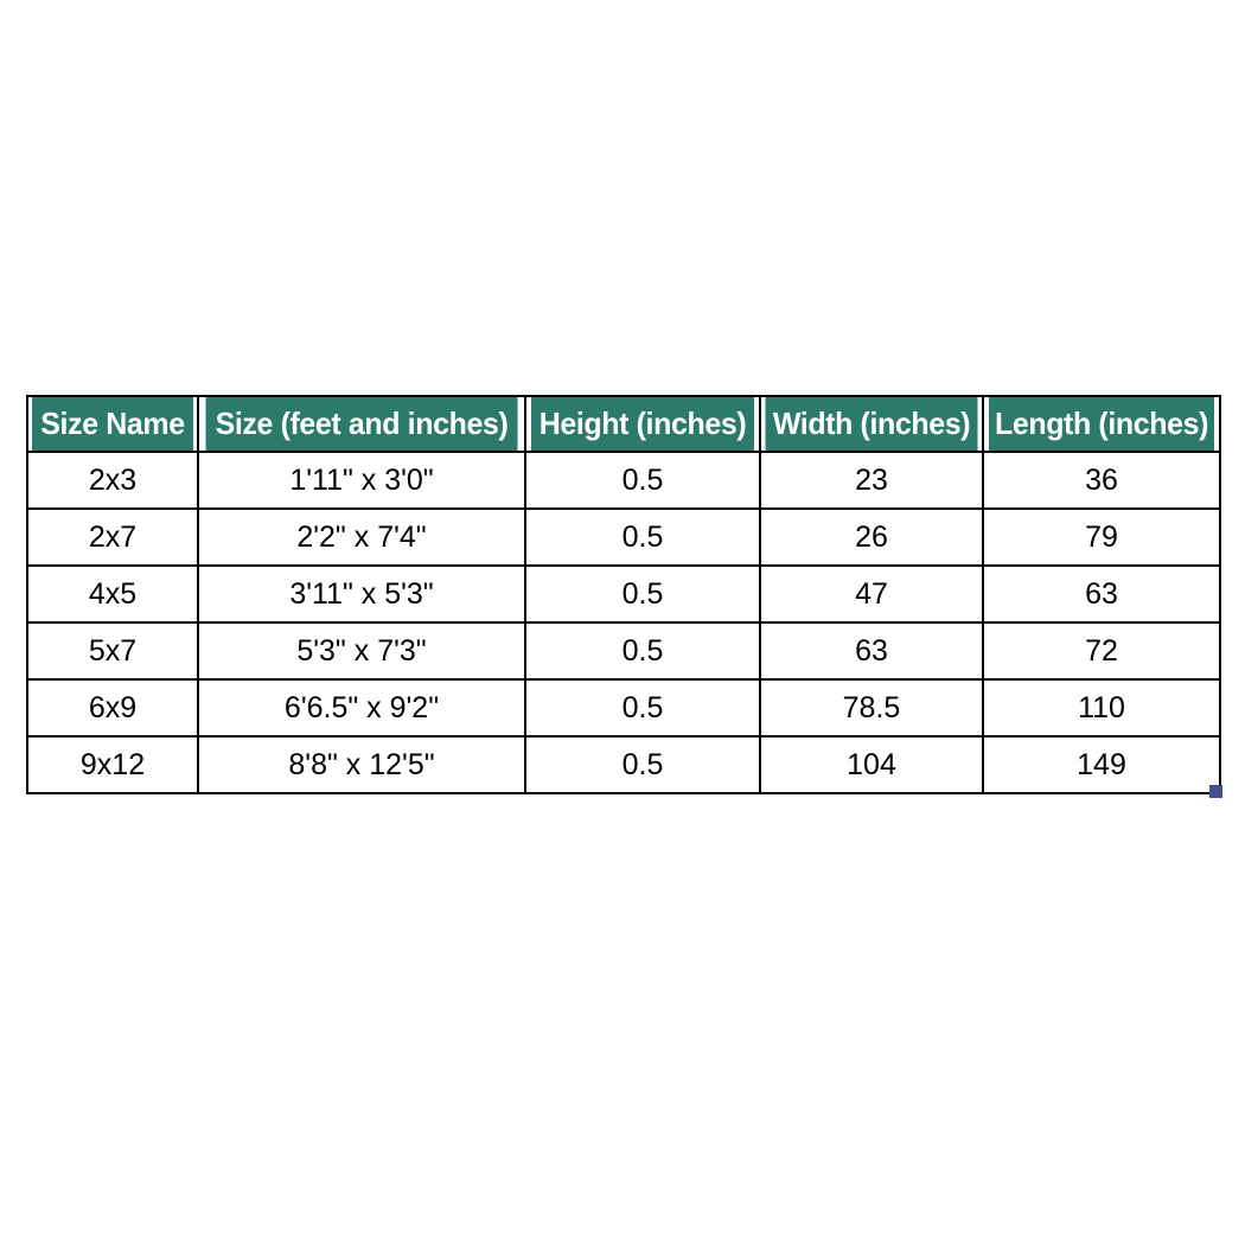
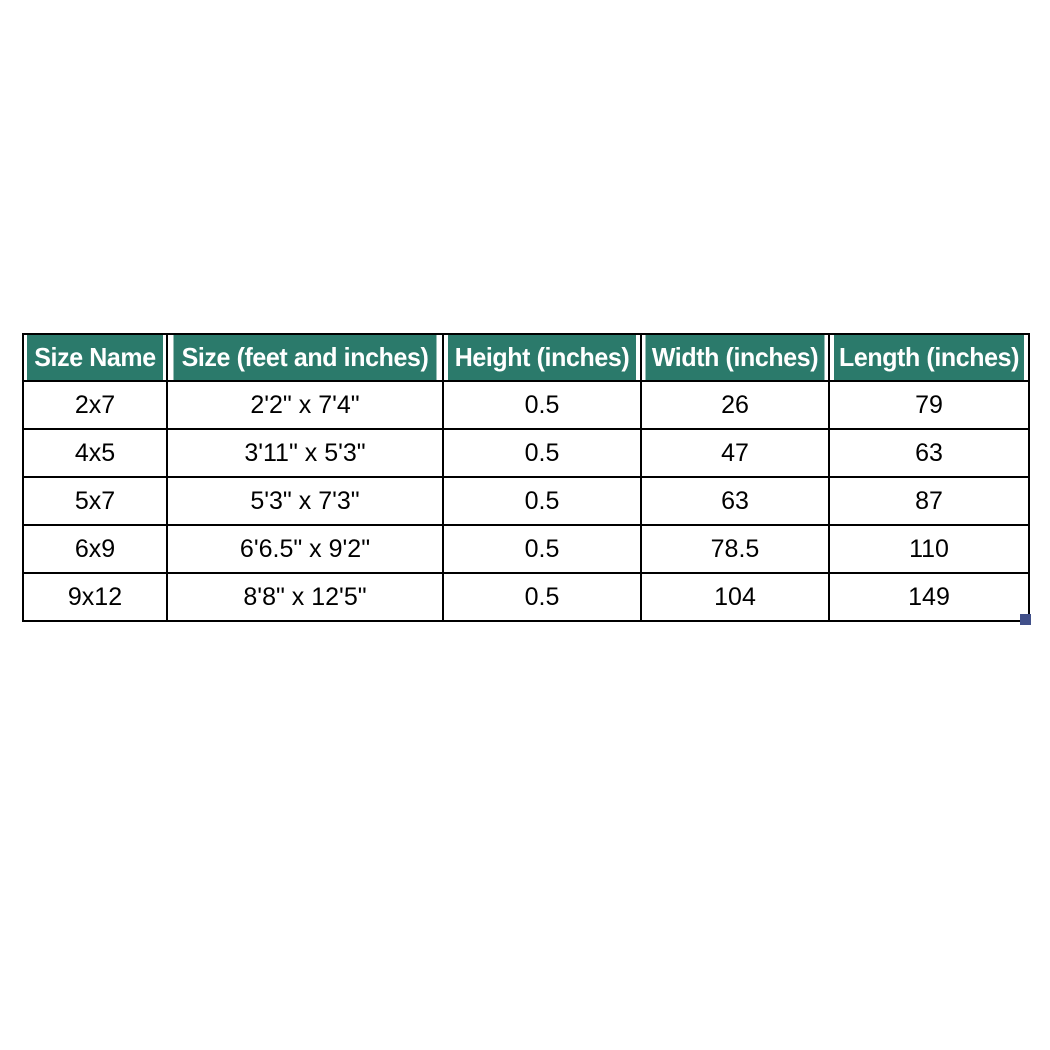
  Size Name	Size (feet and inches)	Height (inches)	Width (inches)	Length (inches)
- 2x3	1'11" x 3'0"	0.5	23	36
  2x7	2'2" x 7'4"	0.5	26	79
  4x5	3'11" x 5'3"	0.5	47	63
- 5x7	5'3" x 7'3"	0.5	63	72
+ 5x7	5'3" x 7'3"	0.5	63	87
  6x9	6'6.5" x 9'2"	0.5	78.5	110
  9x12	8'8" x 12'5"	0.5	104	149
